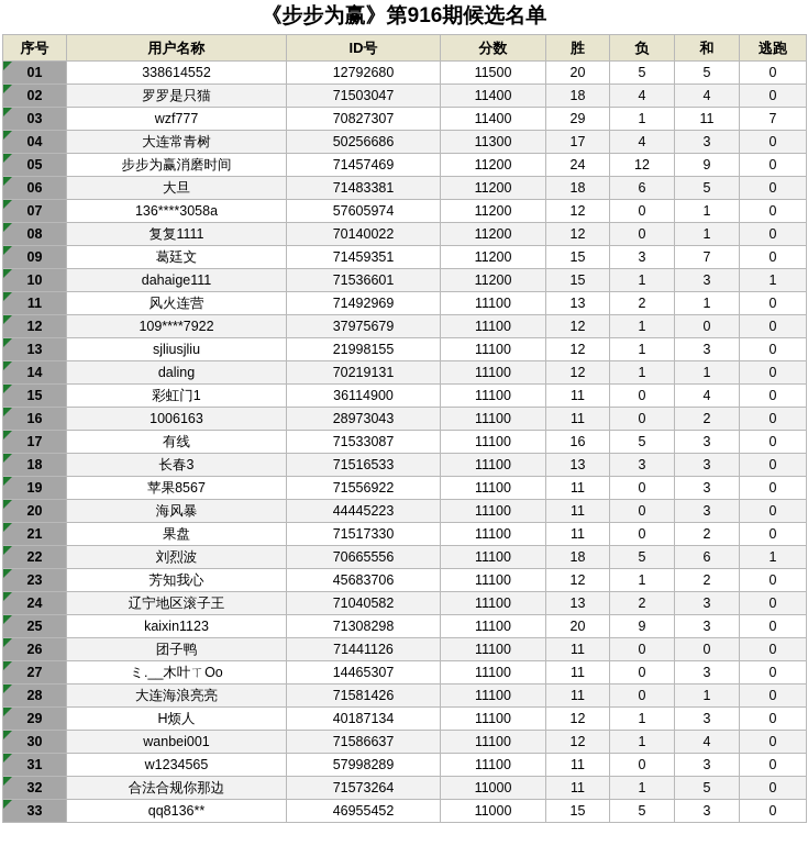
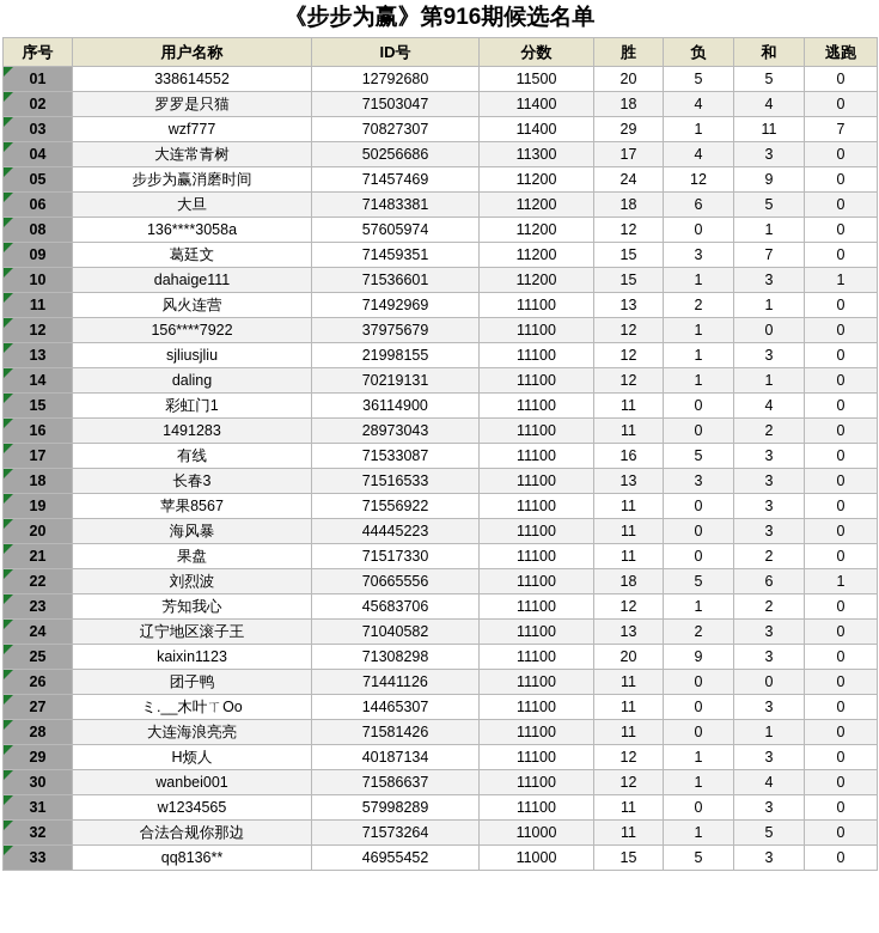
  《步步为赢》第916期候选名单
  序号	用户名称	ID号	分数	胜	负	和	逃跑
  01	338614552	12792680	11500	20	5	5	0
  02	罗罗是只猫	71503047	11400	18	4	4	0
  03	wzf777	70827307	11400	29	1	11	7
  04	大连常青树	50256686	11300	17	4	3	0
  05	步步为赢消磨时间	71457469	11200	24	12	9	0
  06	大旦	71483381	11200	18	6	5	0
- 07	136****3058a	57605974	11200	12	0	1	0
+ 08	136****3058a	57605974	11200	12	0	1	0
- 08	复复1111	70140022	11200	12	0	1	0
  09	葛廷文	71459351	11200	15	3	7	0
  10	dahaige111	71536601	11200	15	1	3	1
  11	风火连营	71492969	11100	13	2	1	0
- 12	109****7922	37975679	11100	12	1	0	0
+ 12	156****7922	37975679	11100	12	1	0	0
  13	sjliusjliu	21998155	11100	12	1	3	0
  14	daling	70219131	11100	12	1	1	0
  15	彩虹门1	36114900	11100	11	0	4	0
- 16	1006163	28973043	11100	11	0	2	0
+ 16	1491283	28973043	11100	11	0	2	0
  17	有线	71533087	11100	16	5	3	0
  18	长春3	71516533	11100	13	3	3	0
  19	苹果8567	71556922	11100	11	0	3	0
  20	海风暴	44445223	11100	11	0	3	0
  21	果盘	71517330	11100	11	0	2	0
  22	刘烈波	70665556	11100	18	5	6	1
  23	芳知我心	45683706	11100	12	1	2	0
  24	辽宁地区滚子王	71040582	11100	13	2	3	0
  25	kaixin1123	71308298	11100	20	9	3	0
  26	团子鸭	71441126	11100	11	0	0	0
  27	ミ.__木叶ㄒOo	14465307	11100	11	0	3	0
  28	大连海浪亮亮	71581426	11100	11	0	1	0
  29	H烦人	40187134	11100	12	1	3	0
  30	wanbei001	71586637	11100	12	1	4	0
  31	w1234565	57998289	11100	11	0	3	0
  32	合法合规你那边	71573264	11000	11	1	5	0
  33	qq8136**	46955452	11000	15	5	3	0
